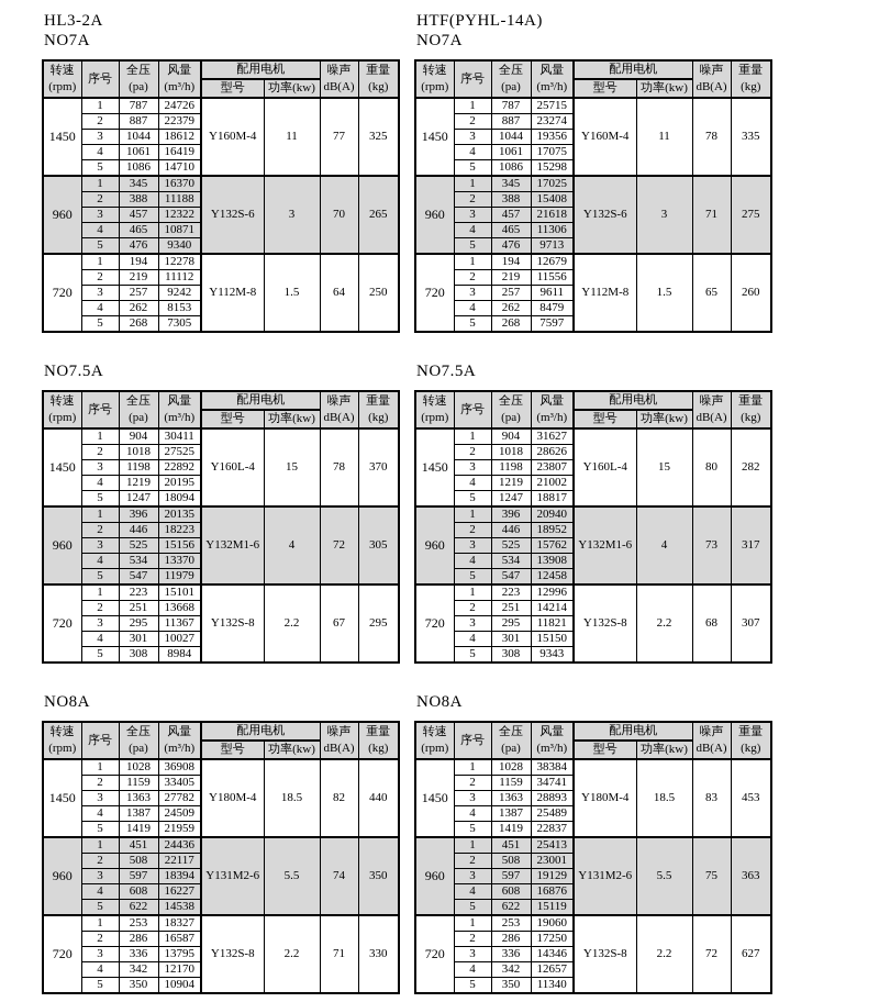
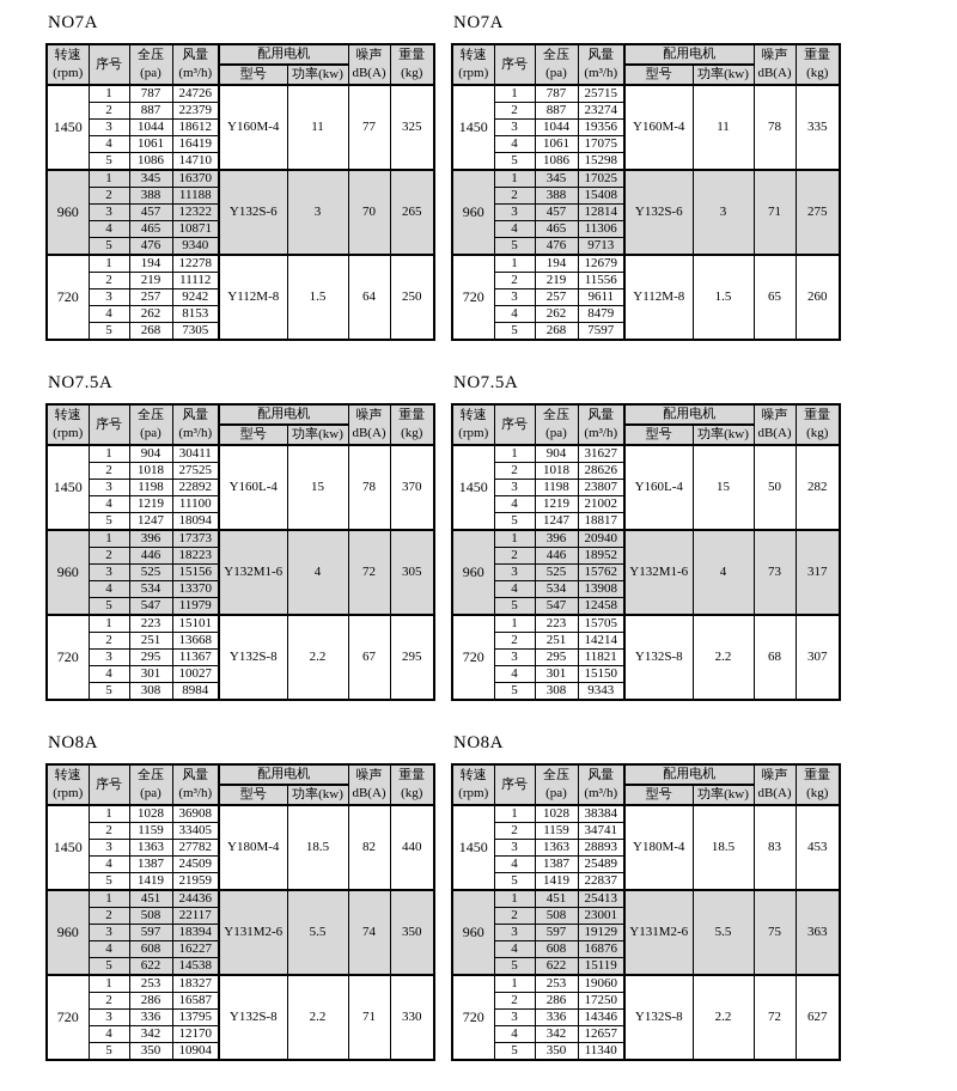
- HL3-2A
  NO7A
  转速(rpm)	序号	全压(pa)	风量(m³/h)	配用电机	噪声dB(A)	重量(kg)
  型号	功率(kw)
  1450	1	787	24726	Y160M-4	11	77	325
  2	887	22379
  3	1044	18612
  4	1061	16419
  5	1086	14710
  960	1	345	16370	Y132S-6	3	70	265
  2	388	11188
  3	457	12322
  4	465	10871
  5	476	9340
  720	1	194	12278	Y112M-8	1.5	64	250
  2	219	11112
  3	257	9242
  4	262	8153
  5	268	7305
- HTF(PYHL-14A)
  NO7A
  转速(rpm)	序号	全压(pa)	风量(m³/h)	配用电机	噪声dB(A)	重量(kg)
  型号	功率(kw)
  1450	1	787	25715	Y160M-4	11	78	335
  2	887	23274
  3	1044	19356
  4	1061	17075
  5	1086	15298
  960	1	345	17025	Y132S-6	3	71	275
  2	388	15408
- 3	457	21618
+ 3	457	12814
  4	465	11306
  5	476	9713
  720	1	194	12679	Y112M-8	1.5	65	260
  2	219	11556
  3	257	9611
  4	262	8479
  5	268	7597
  NO7.5A
  转速(rpm)	序号	全压(pa)	风量(m³/h)	配用电机	噪声dB(A)	重量(kg)
  型号	功率(kw)
  1450	1	904	30411	Y160L-4	15	78	370
  2	1018	27525
  3	1198	22892
- 4	1219	20195
+ 4	1219	11100
  5	1247	18094
- 960	1	396	20135	Y132M1-6	4	72	305
+ 960	1	396	17373	Y132M1-6	4	72	305
  2	446	18223
  3	525	15156
  4	534	13370
  5	547	11979
  720	1	223	15101	Y132S-8	2.2	67	295
  2	251	13668
  3	295	11367
  4	301	10027
  5	308	8984
  NO7.5A
  转速(rpm)	序号	全压(pa)	风量(m³/h)	配用电机	噪声dB(A)	重量(kg)
  型号	功率(kw)
- 1450	1	904	31627	Y160L-4	15	80	282
+ 1450	1	904	31627	Y160L-4	15	50	282
  2	1018	28626
  3	1198	23807
  4	1219	21002
  5	1247	18817
  960	1	396	20940	Y132M1-6	4	73	317
  2	446	18952
  3	525	15762
  4	534	13908
  5	547	12458
- 720	1	223	12996	Y132S-8	2.2	68	307
+ 720	1	223	15705	Y132S-8	2.2	68	307
  2	251	14214
  3	295	11821
  4	301	15150
  5	308	9343
  NO8A
  转速(rpm)	序号	全压(pa)	风量(m³/h)	配用电机	噪声dB(A)	重量(kg)
  型号	功率(kw)
  1450	1	1028	36908	Y180M-4	18.5	82	440
  2	1159	33405
  3	1363	27782
  4	1387	24509
  5	1419	21959
  960	1	451	24436	Y131M2-6	5.5	74	350
  2	508	22117
  3	597	18394
  4	608	16227
  5	622	14538
  720	1	253	18327	Y132S-8	2.2	71	330
  2	286	16587
  3	336	13795
  4	342	12170
  5	350	10904
  NO8A
  转速(rpm)	序号	全压(pa)	风量(m³/h)	配用电机	噪声dB(A)	重量(kg)
  型号	功率(kw)
  1450	1	1028	38384	Y180M-4	18.5	83	453
  2	1159	34741
  3	1363	28893
  4	1387	25489
  5	1419	22837
  960	1	451	25413	Y131M2-6	5.5	75	363
  2	508	23001
  3	597	19129
  4	608	16876
  5	622	15119
  720	1	253	19060	Y132S-8	2.2	72	627
  2	286	17250
  3	336	14346
  4	342	12657
  5	350	11340
